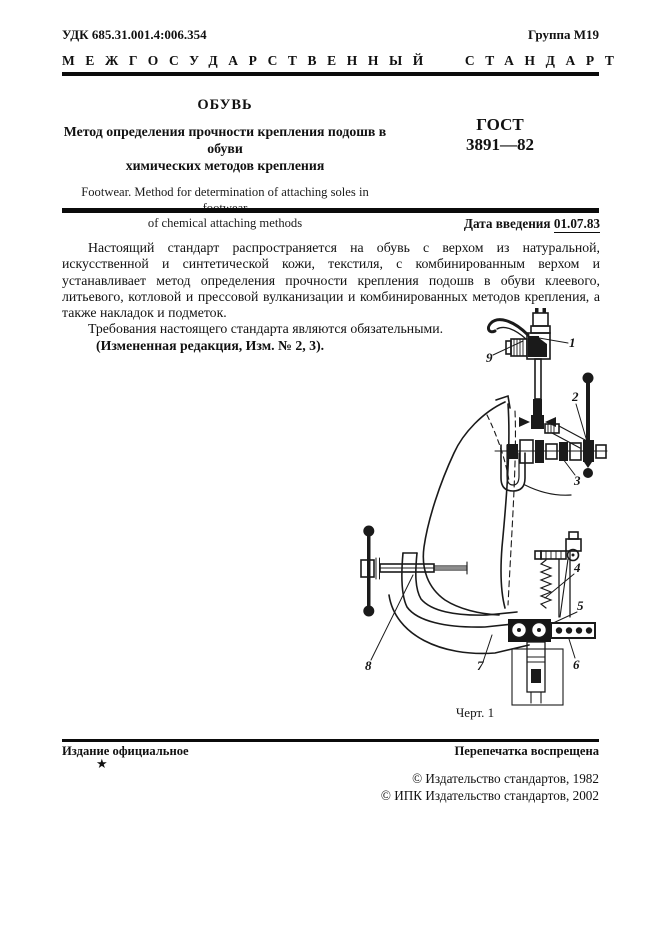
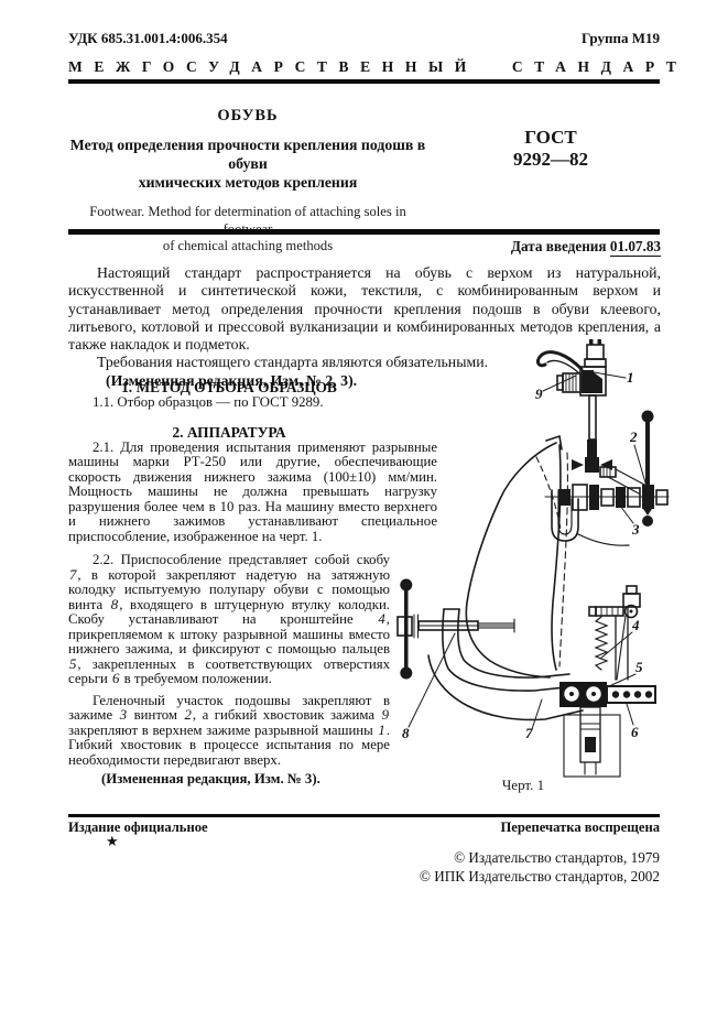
  УДК 685.31.001.4:006.354
  Группа М19
  МЕЖГОСУДАРСТВЕННЫЙ СТАНДАРТ
  ОБУВЬ
  Метод определения прочности крепления подошв в обуви
  химических методов крепления
  Footwear. Method for determination of attaching soles in
  of chemical attaching methods
  ГОСТ
- 3891—82
+ 9292—82
  Дата введения 01.07.83
  Настоящий стандарт распространяется на обувь с верхом из натуральной, искусственной и синтетической кожи, текстиля, с комбинированным верхом и устанавливает метод определения прочности крепления подошв в обуви клеевого, литьевого, котловой и прессовой вулканизации и комбинированных методов крепления, а также накладок и подметок.
  Требования настоящего стандарта являются обязательными.
  (Измененная редакция, Изм. № 2, 3).
+ 1. МЕТОД ОТБОРА ОБРАЗЦОВ
+ 1.1. Отбор образцов — по ГОСТ 9289.
+ 2. АППАРАТУРА
+ 2.1. Для проведения испытания применяют разрывные машины марки РТ-250 или другие, обеспечивающие скорость движения нижнего зажима (100±10) мм/мин. Мощность машины не должна превышать нагрузку разрушения более чем в 10 раз. На машину вместо верхнего и нижнего зажимов устанавливают специальное приспособление, изображенное на черт. 1.
+ 2.2. Приспособление представляет собой скобу 7, в которой закрепляют надетую на затяжную колодку испытуемую полупару обуви с помощью винта 8, входящего в штуцерную втулку колодки. Скобу устанавливают на кронштейне 4, прикрепляемом к штоку разрывной машины вместо нижнего зажима, и фиксируют с помощью пальцев 5, закрепленных в соответствующих отверстиях серьги 6 в требуемом положении.
+ Геленочный участок подошвы закрепляют в зажиме 3 винтом 2, а гибкий хвостовик зажима 9 закрепляют в верхнем зажиме разрывной машины 1. Гибкий хвостовик в процессе испытания по мере необходимости передвигают вверх.
+ (Измененная редакция, Изм. № 3).
  9
  1
  2
  3
  4
  5
  6
  7
  8
  Черт. 1
  Издание официальное
  Перепечатка воспрещена
  ★
- © Издательство стандартов, 1982
+ © Издательство стандартов, 1979
  © ИПК Издательство стандартов, 2002
